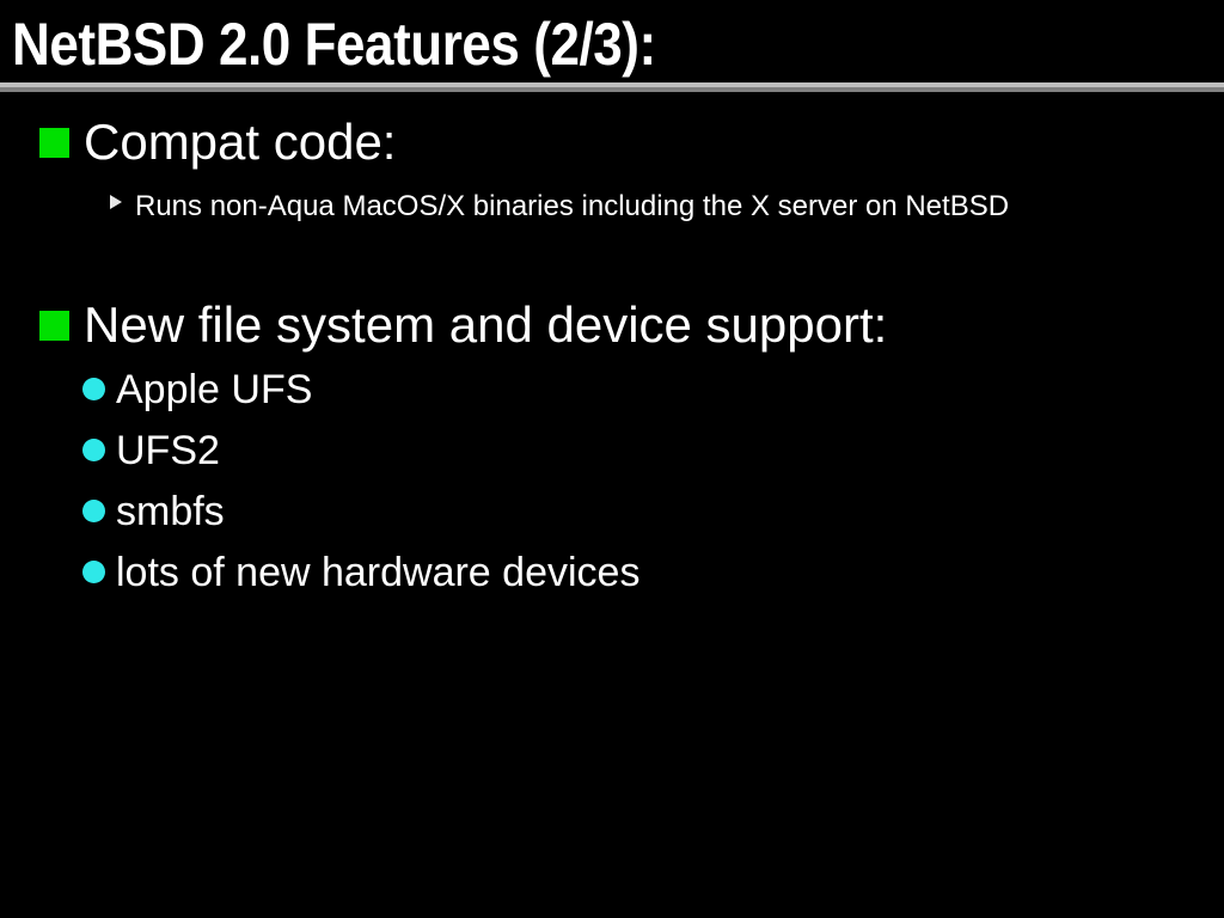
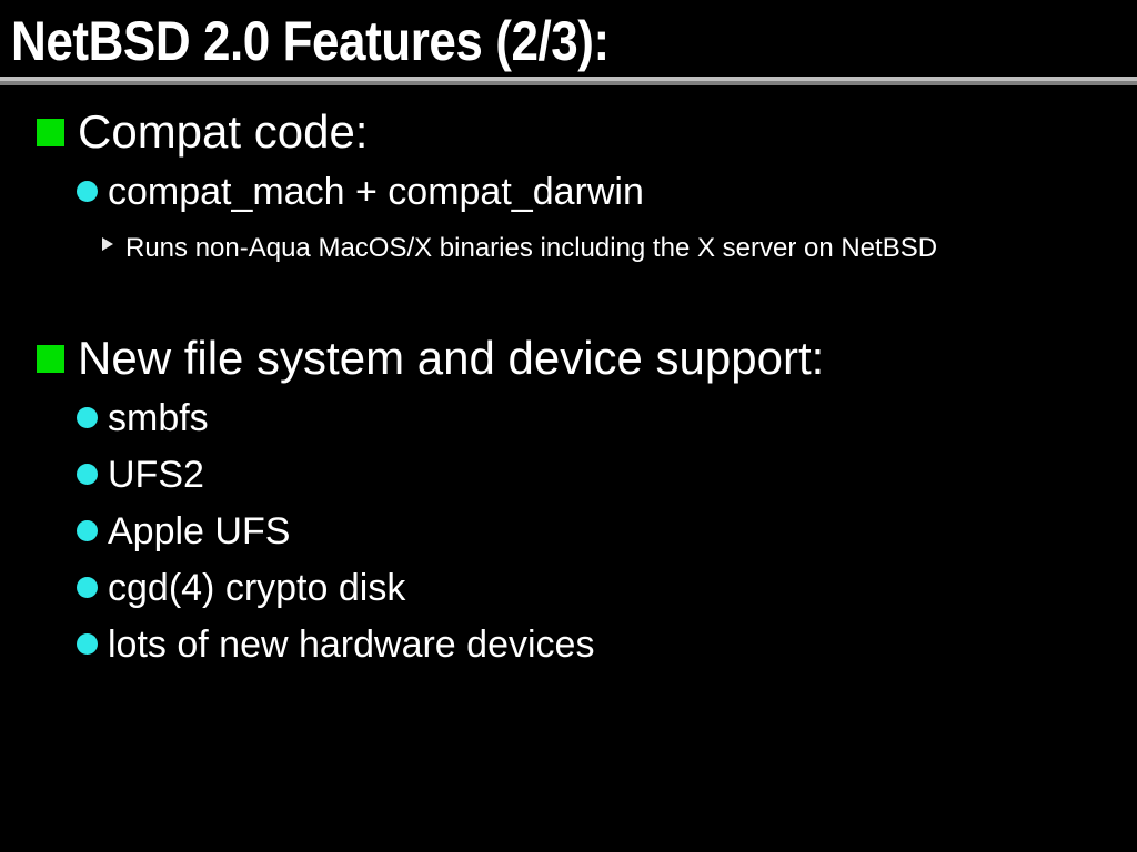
  NetBSD 2.0 Features (2/3):
  Compat code:
+ compat_mach + compat_darwin
  Runs non-Aqua MacOS/X binaries including the X server on NetBSD
  New file system and device support:
- Apple UFS
+ smbfs
  UFS2
- smbfs
+ Apple UFS
+ cgd(4) crypto disk
  lots of new hardware devices
